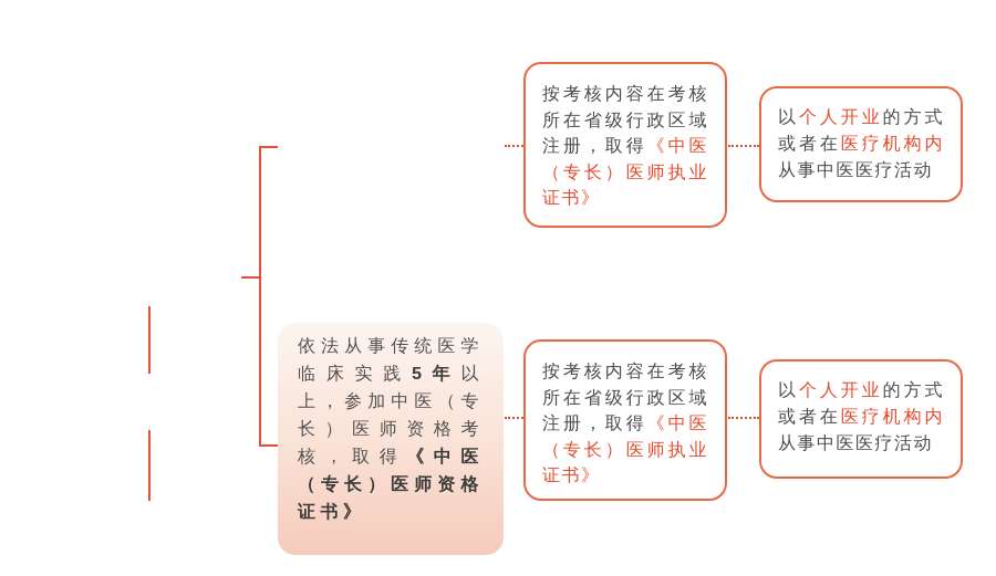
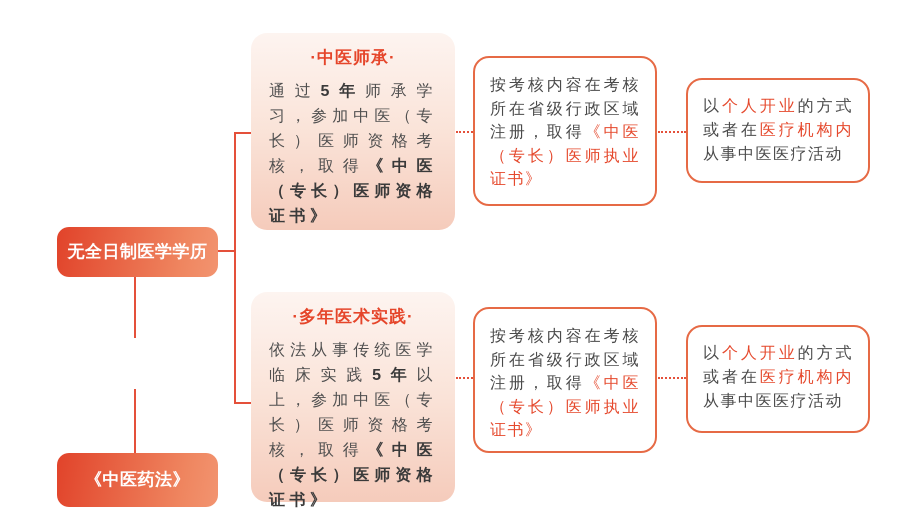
+ 无全日制医学学历
+ 《中医药法》
+ ·中医师承·
+ 通过5年师承学习，参加中医（专长）医师资格考核，取得《中医（专长）医师资格证书》
+ ·多年医术实践·
  依法从事传统医学临床实践5年以上，参加中医（专长）医师资格考核，取得《中医（专长）医师资格证书》
  按考核内容在考核所在省级行政区域注册，取得《中医（专长）医师执业证书》
  按考核内容在考核所在省级行政区域注册，取得《中医（专长）医师执业证书》
  以个人开业的方式或者在医疗机构内从事中医医疗活动
  以个人开业的方式或者在医疗机构内从事中医医疗活动
